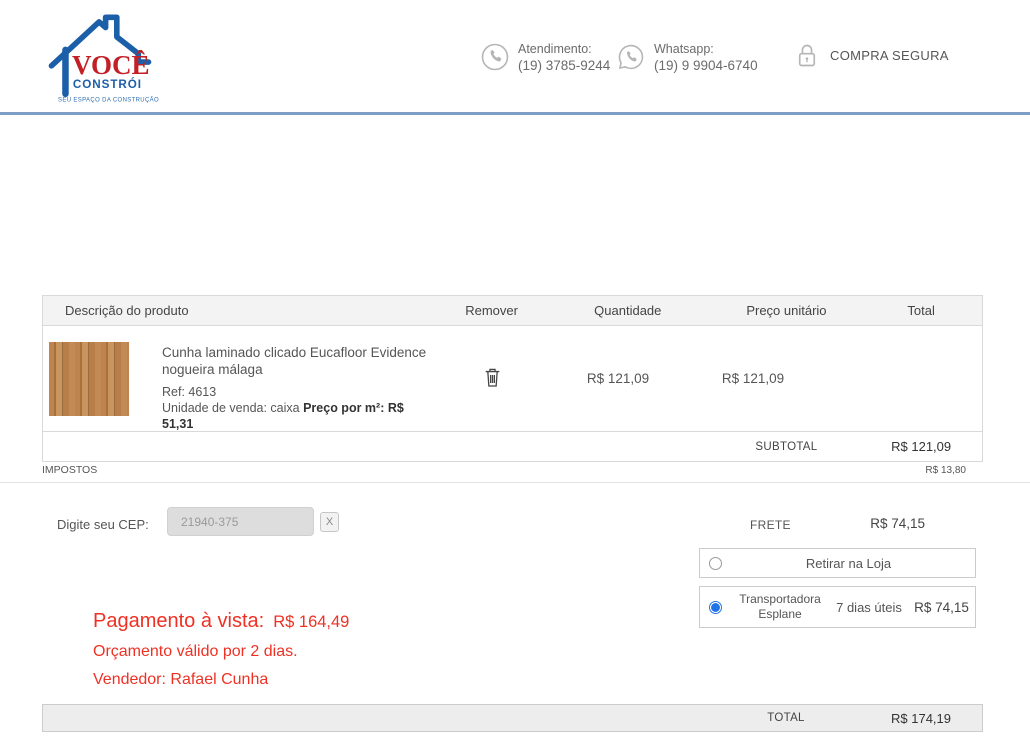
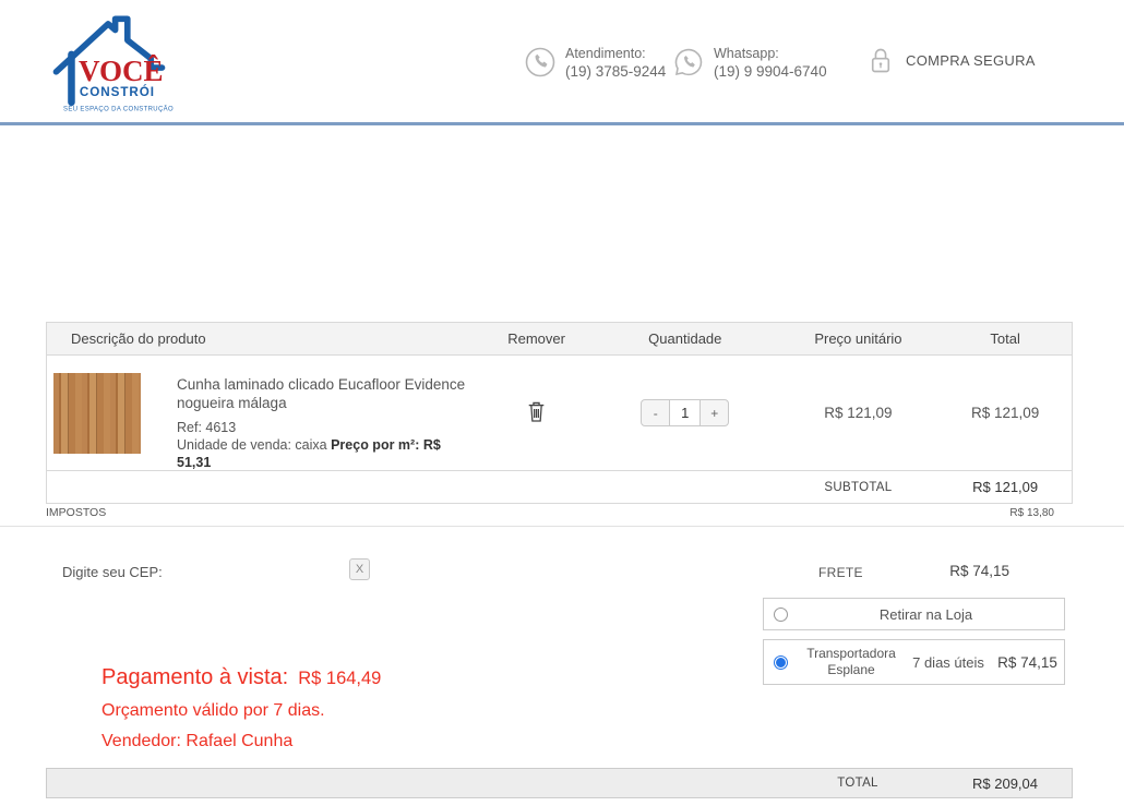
  VOCÊ
  CONSTRÓI
  Atendimento:
  (19) 3785-9244
  Whatsapp:
  (19) 9 9904-6740
  COMPRA SEGURA
  Descrição do produto
  Remover
  Quantidade
  Preço unitário
  Total
  Cunha laminado clicado Eucafloor Evidence nogueira málaga
  Ref: 4613
  Unidade de venda: caixa Preço por m²: R$ 51,31
+ -
+ 1
+ +
  R$ 121,09
  R$ 121,09
  SUBTOTAL
  R$ 121,09
  IMPOSTOS
  R$ 13,80
  Digite seu CEP:
- 21940-375
  X
  FRETE
  R$ 74,15
  Retirar na Loja
  Transportadora
  Esplane
  7 dias úteis
  R$ 74,15
  Pagamento à vista:
  R$ 164,49
- Orçamento válido por 2 dias.
+ Orçamento válido por 7 dias.
  Vendedor: Rafael Cunha
  TOTAL
- R$ 174,19
+ R$ 209,04
